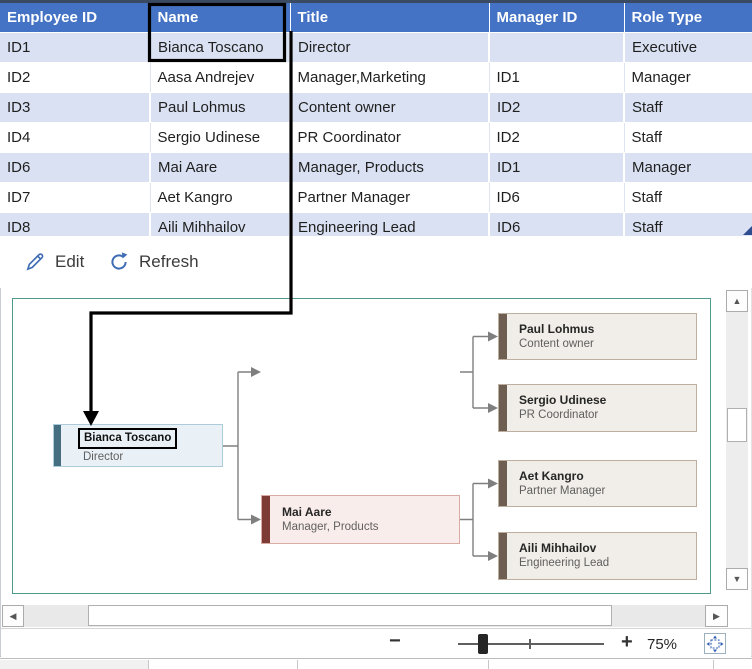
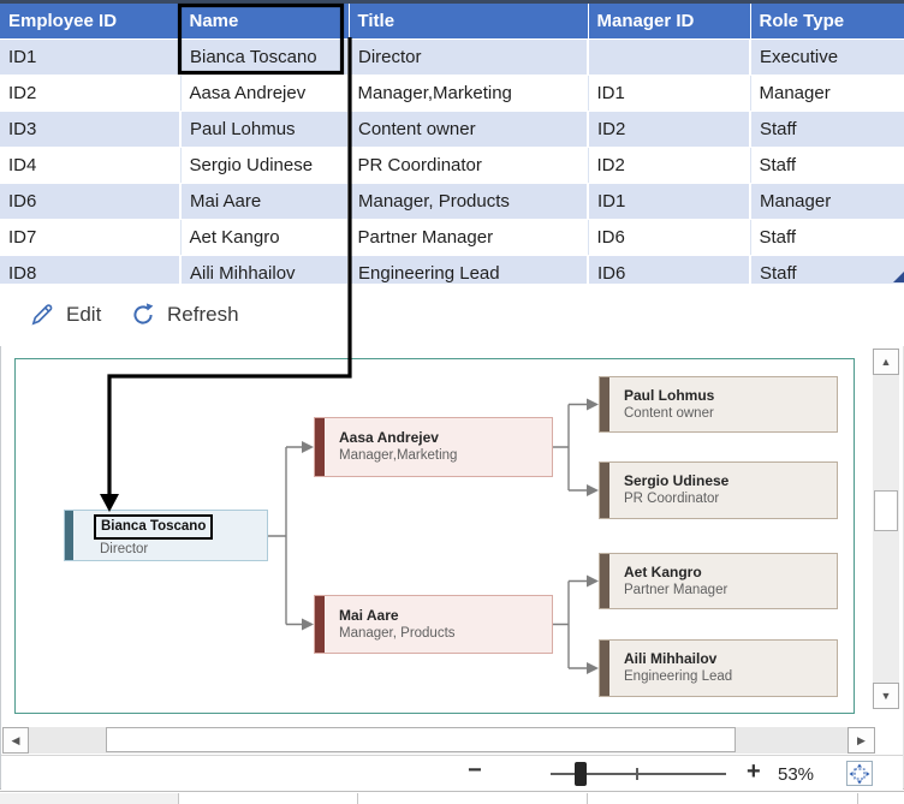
  Employee ID	Name	Title	Manager ID	Role Type
  ID1	Bianca Toscano	Director		Executive
  ID2	Aasa Andrejev	Manager,Marketing	ID1	Manager
  ID3	Paul Lohmus	Content owner	ID2	Staff
  ID4	Sergio Udinese	PR Coordinator	ID2	Staff
  ID6	Mai Aare	Manager, Products	ID1	Manager
  ID7	Aet Kangro	Partner Manager	ID6	Staff
  ID8	Aili Mihhailov	Engineering Lead	ID6	Staff
  Edit
  Refresh
  Bianca Toscano
  Director
+ Aasa Andrejev
+ Manager,Marketing
  Mai Aare
  Manager, Products
  Paul Lohmus
  Content owner
  Sergio Udinese
  PR Coordinator
  Aet Kangro
  Partner Manager
  Aili Mihhailov
  Engineering Lead
  ▲
  ▼
  ◀
  ▶
  −
  +
- 75%
+ 53%
